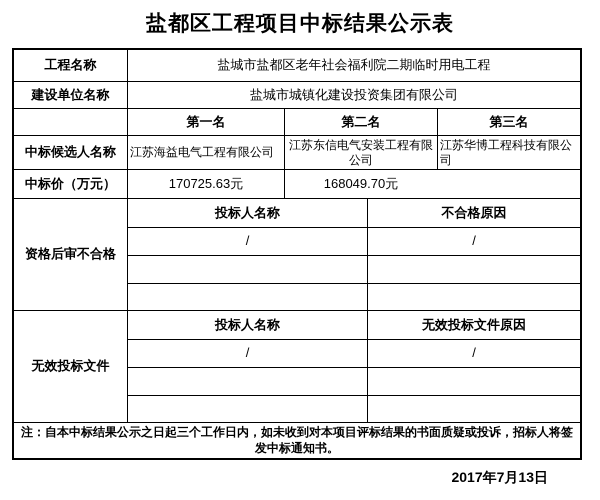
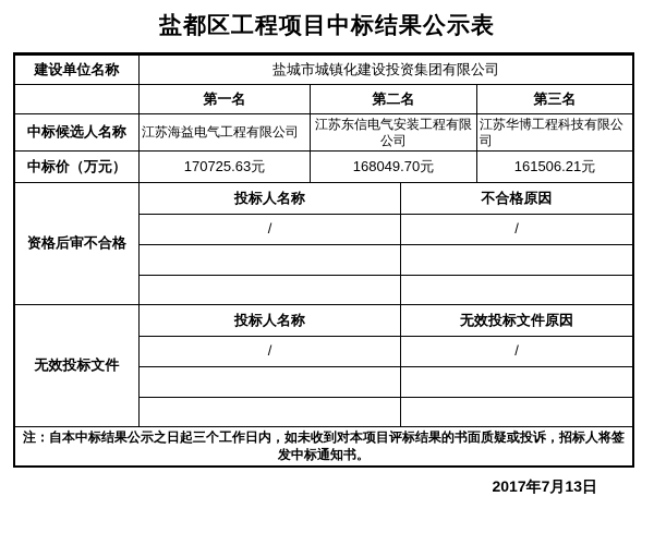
  盐都区工程项目中标结果公示表
- 工程名称
- 盐城市盐都区老年社会福利院二期临时用电工程
  建设单位名称
  盐城市城镇化建设投资集团有限公司
  第一名
  第二名
  第三名
  中标候选人名称
  江苏海益电气工程有限公司
  江苏东信电气安装工程有限公司
  江苏华博工程科技有限公司
  中标价（万元）
  170725.63元
  168049.70元
+ 161506.21元
  资格后审不合格
  投标人名称
  不合格原因
  /
  /
  无效投标文件
  投标人名称
  无效投标文件原因
  /
  /
  注：自本中标结果公示之日起三个工作日内，如未收到对本项目评标结果的书面质疑或投诉，招标人将签发中标通知书。
  2017年7月13日
